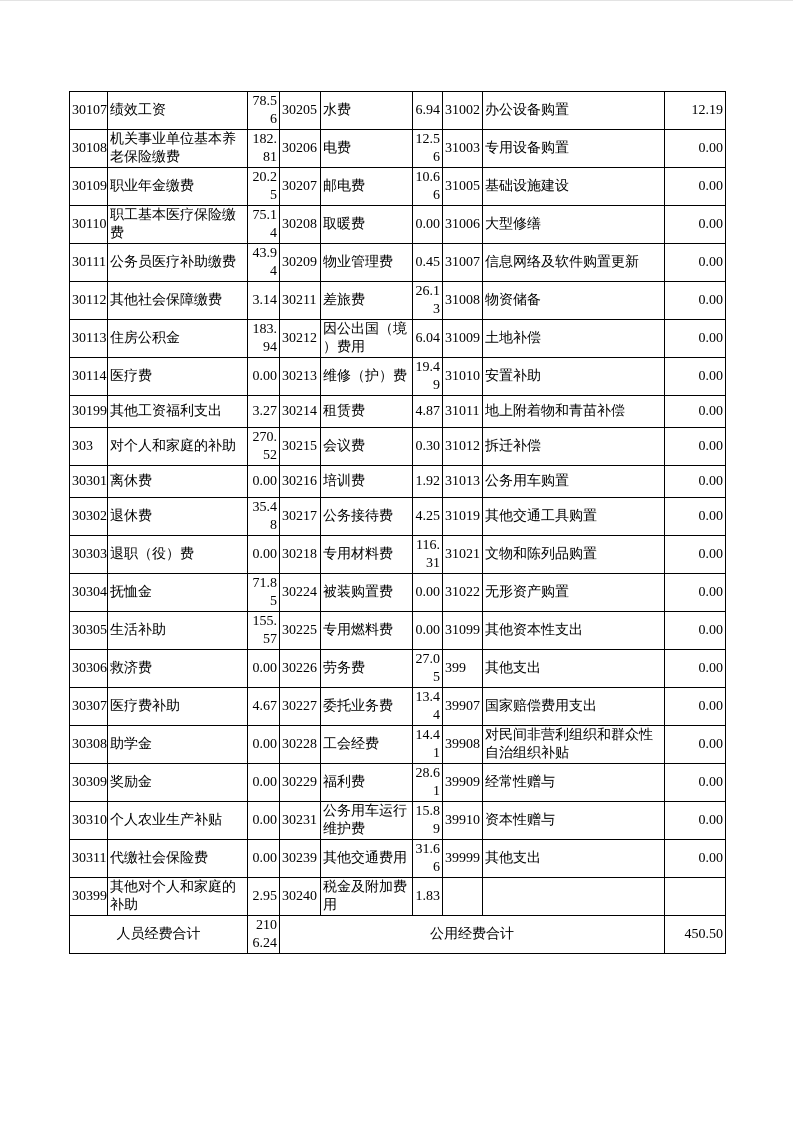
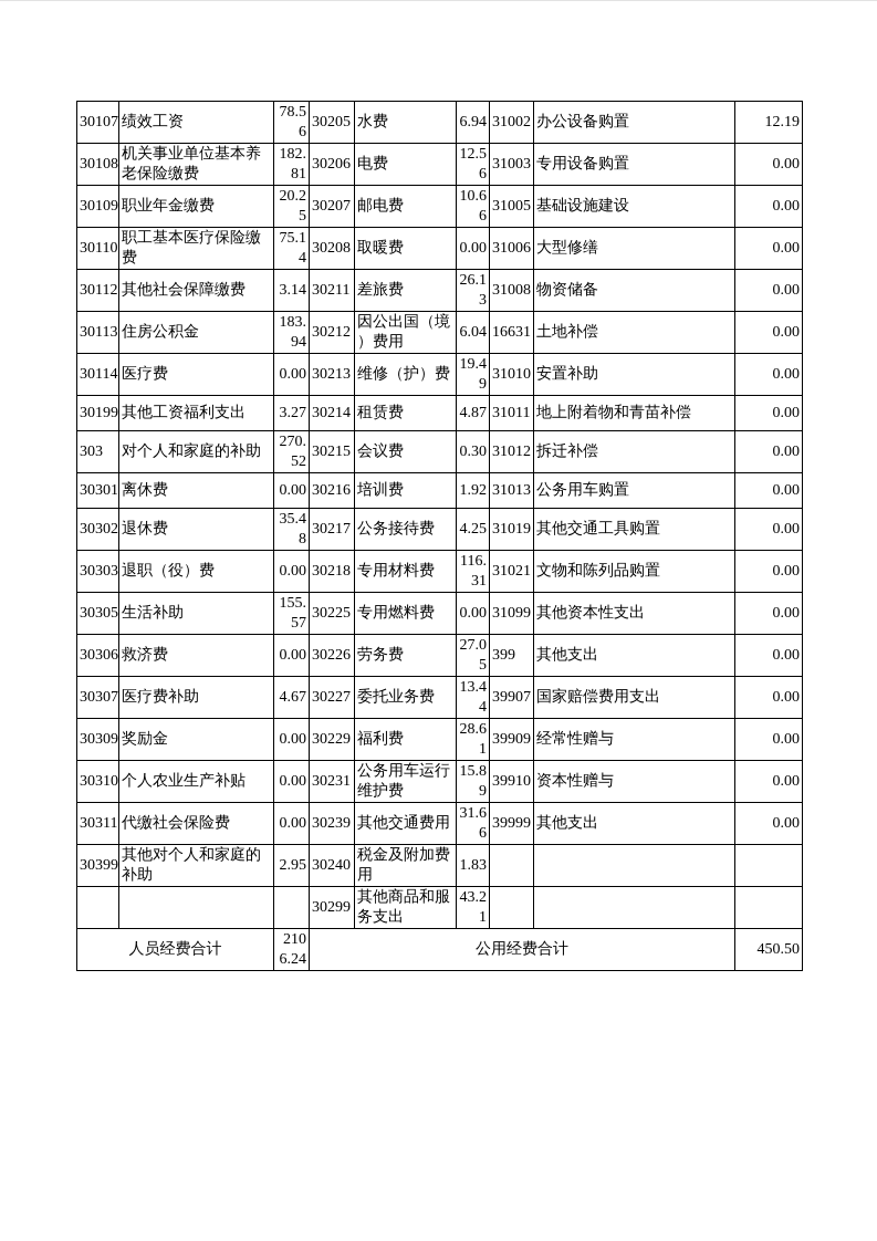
  30107	绩效工资	78.56	30205	水费	6.94	31002	办公设备购置	12.19
  30108	机关事业单位基本养老保险缴费	182.81	30206	电费	12.56	31003	专用设备购置	0.00
  30109	职业年金缴费	20.25	30207	邮电费	10.66	31005	基础设施建设	0.00
  30110	职工基本医疗保险缴费	75.14	30208	取暖费	0.00	31006	大型修缮	0.00
- 30111	公务员医疗补助缴费	43.94	30209	物业管理费	0.45	31007	信息网络及软件购置更新	0.00
  30112	其他社会保障缴费	3.14	30211	差旅费	26.13	31008	物资储备	0.00
- 30113	住房公积金	183.94	30212	因公出国（境）费用	6.04	31009	土地补偿	0.00
+ 30113	住房公积金	183.94	30212	因公出国（境）费用	6.04	16631	土地补偿	0.00
  30114	医疗费	0.00	30213	维修（护）费	19.49	31010	安置补助	0.00
  30199	其他工资福利支出	3.27	30214	租赁费	4.87	31011	地上附着物和青苗补偿	0.00
  303	对个人和家庭的补助	270.52	30215	会议费	0.30	31012	拆迁补偿	0.00
  30301	离休费	0.00	30216	培训费	1.92	31013	公务用车购置	0.00
  30302	退休费	35.48	30217	公务接待费	4.25	31019	其他交通工具购置	0.00
  30303	退职（役）费	0.00	30218	专用材料费	116.31	31021	文物和陈列品购置	0.00
- 30304	抚恤金	71.85	30224	被装购置费	0.00	31022	无形资产购置	0.00
  30305	生活补助	155.57	30225	专用燃料费	0.00	31099	其他资本性支出	0.00
  30306	救济费	0.00	30226	劳务费	27.05	399	其他支出	0.00
  30307	医疗费补助	4.67	30227	委托业务费	13.44	39907	国家赔偿费用支出	0.00
- 30308	助学金	0.00	30228	工会经费	14.41	39908	对民间非营利组织和群众性自治组织补贴	0.00
  30309	奖励金	0.00	30229	福利费	28.61	39909	经常性赠与	0.00
  30310	个人农业生产补贴	0.00	30231	公务用车运行维护费	15.89	39910	资本性赠与	0.00
  30311	代缴社会保险费	0.00	30239	其他交通费用	31.66	39999	其他支出	0.00
  30399	其他对个人和家庭的补助	2.95	30240	税金及附加费用	1.83
+ 			30299	其他商品和服务支出	43.21
  人员经费合计	2106.24	公用经费合计	450.50
